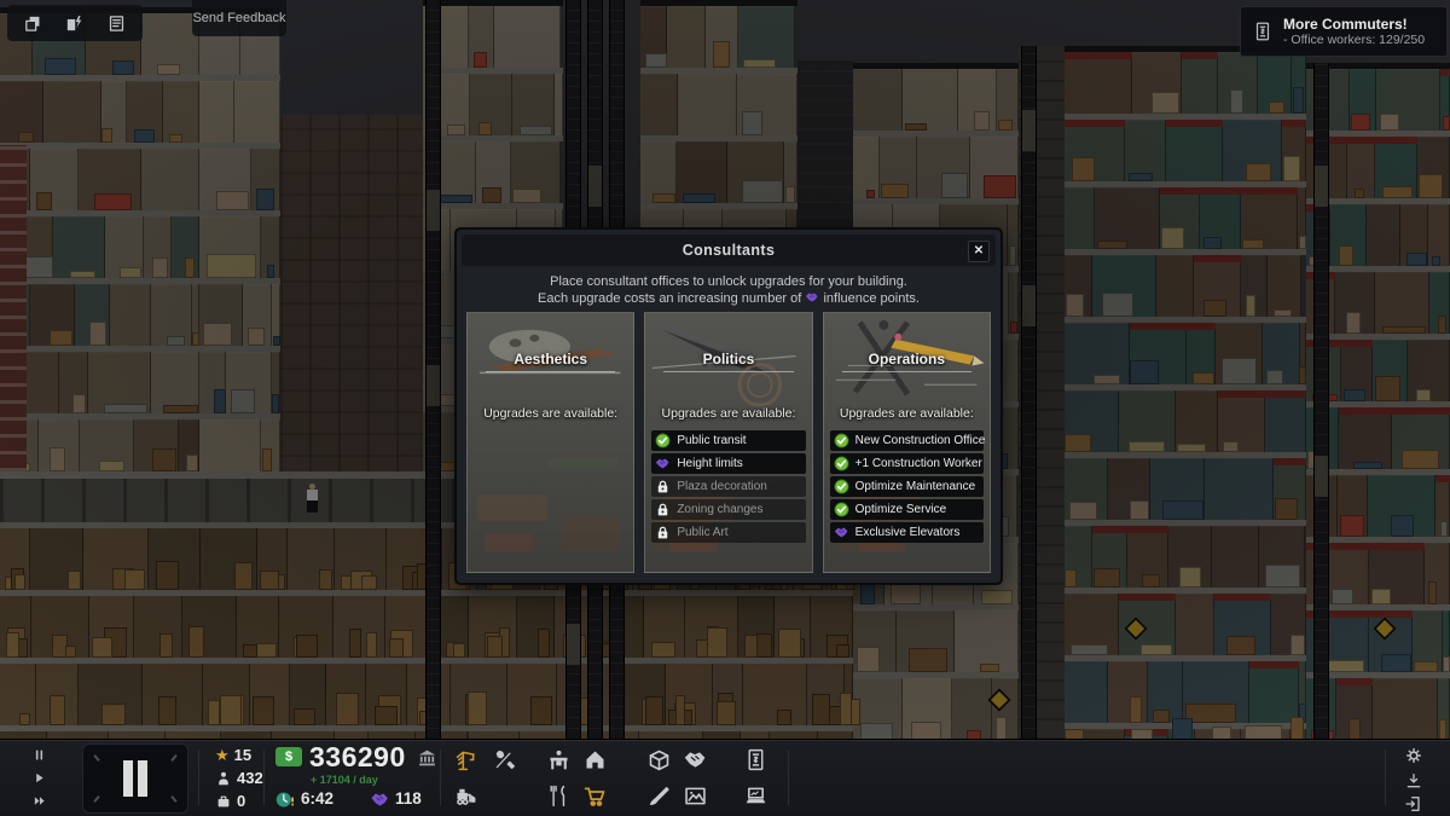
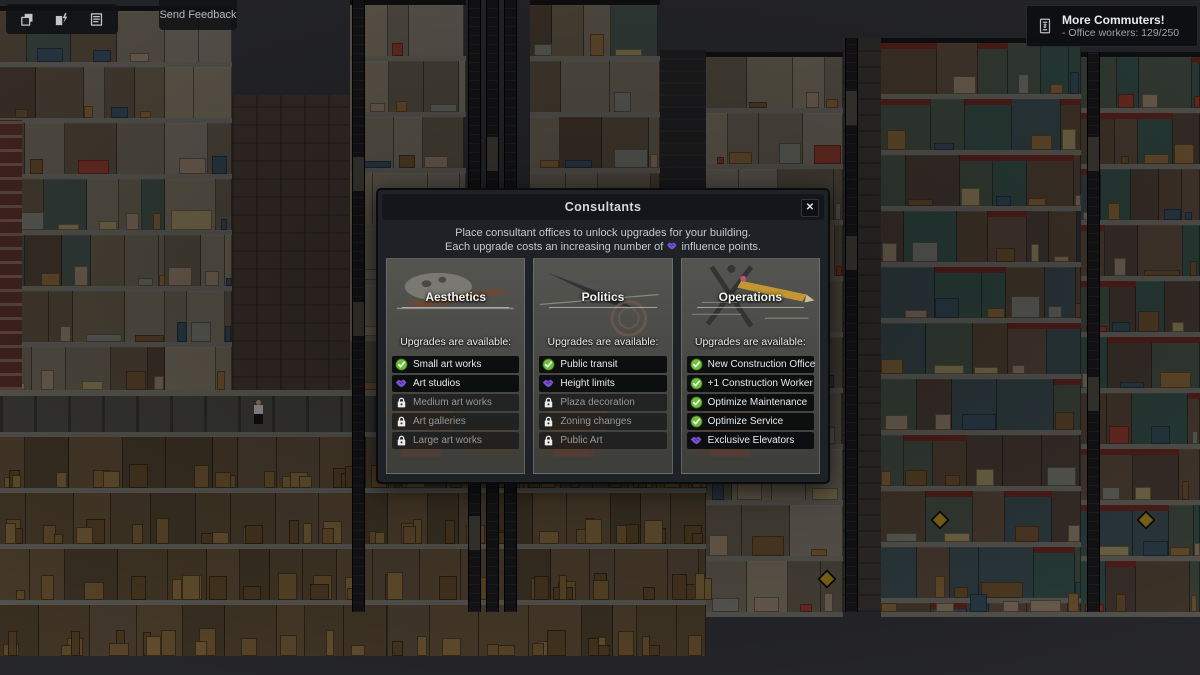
  Send Feedback
  More Commuters!
  - Office workers: 129/250
  Consultants
  ✕
  Place consultant offices to unlock upgrades for your building.
  Each upgrade costs an increasing number of influence points.
  Aesthetics
  Upgrades are available:
+ Small art works
+ Art studios
+ Medium art works
+ Art galleries
+ Large art works
  Politics
  Upgrades are available:
  Public transit
  Height limits
  Plaza decoration
  Zoning changes
  Public Art
  Operations
  Upgrades are available:
  New Construction Office
  +1 Construction Worker
  Optimize Maintenance
  Optimize Service
  Exclusive Elevators
- ★
- 15
- 432
- 0
- $
- 336290
- + 17104 / day
- 6:42
- 118
